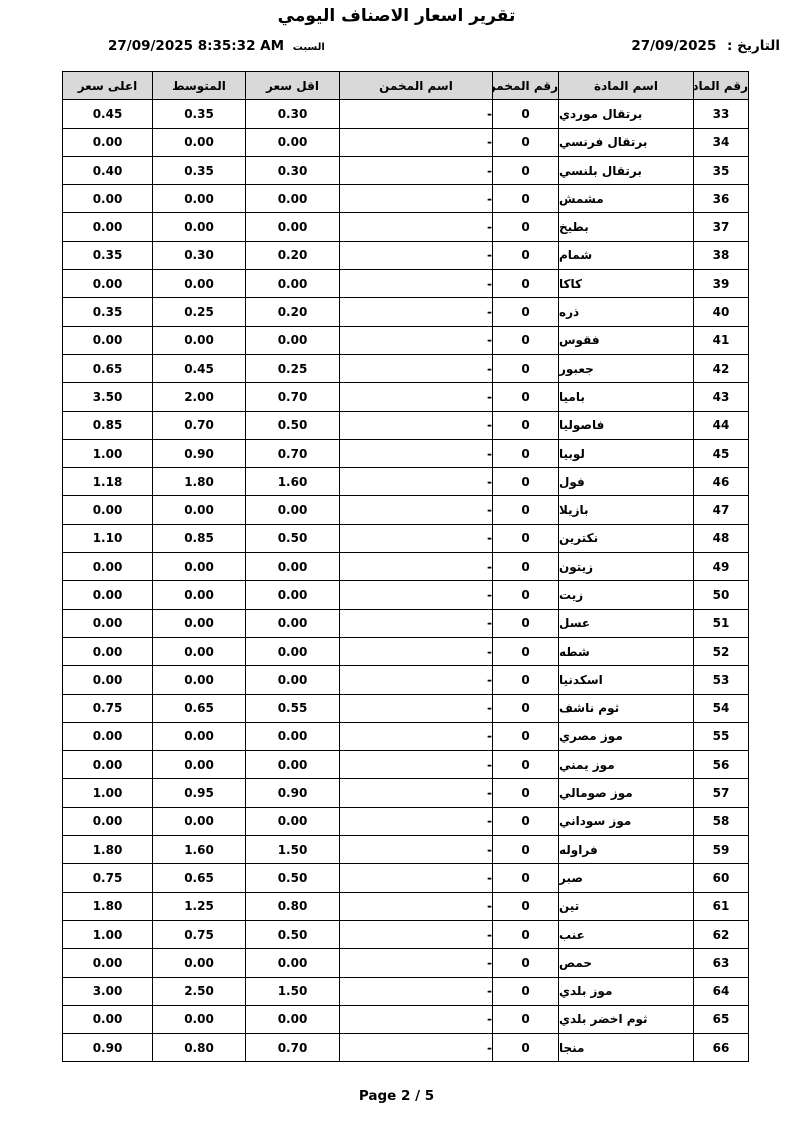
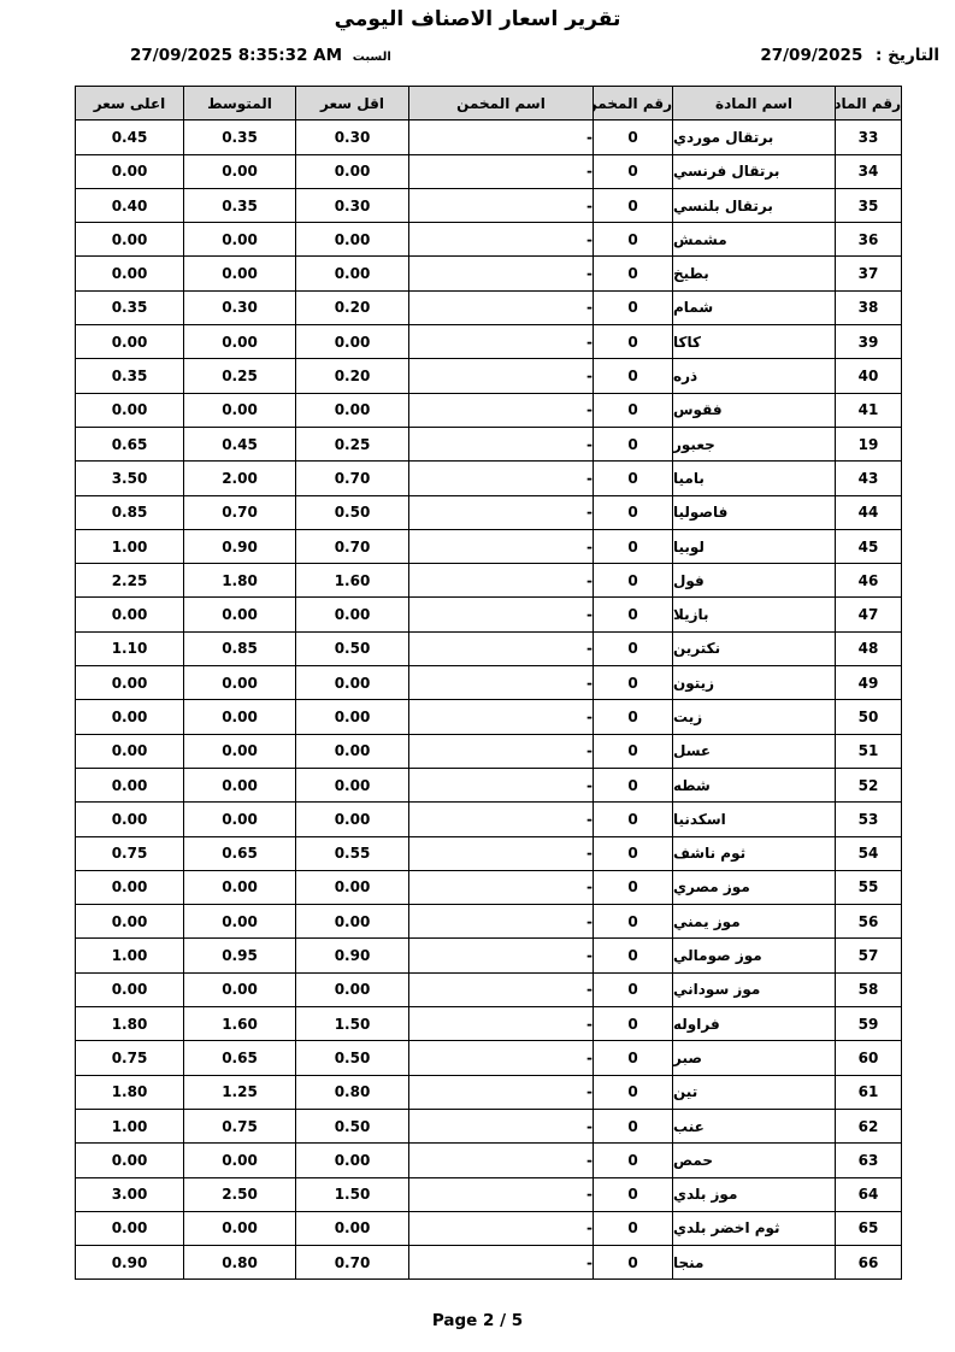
  تقرير اسعار الاصناف اليومي
  27/09/2025 8:35:32 AM السبت
  التاريخ : 27/09/2025
  اعلى سعر	المتوسط	اقل سعر	اسم المخمن	رقم المخم	اسم المادة	رقم الماد
  0.45	0.35	0.30	-	0	برتقال موردي	33
  0.00	0.00	0.00	-	0	برتقال فرنسي	34
  0.40	0.35	0.30	-	0	برتقال بلنسي	35
  0.00	0.00	0.00	-	0	مشمش	36
  0.00	0.00	0.00	-	0	بطيخ	37
  0.35	0.30	0.20	-	0	شمام	38
  0.00	0.00	0.00	-	0	كاكا	39
  0.35	0.25	0.20	-	0	ذره	40
  0.00	0.00	0.00	-	0	فقوس	41
- 0.65	0.45	0.25	-	0	جعبور	42
+ 0.65	0.45	0.25	-	0	جعبور	19
  3.50	2.00	0.70	-	0	باميا	43
  0.85	0.70	0.50	-	0	فاصوليا	44
  1.00	0.90	0.70	-	0	لوبيا	45
- 1.18	1.80	1.60	-	0	فول	46
+ 2.25	1.80	1.60	-	0	فول	46
  0.00	0.00	0.00	-	0	بازيلا	47
  1.10	0.85	0.50	-	0	نكترين	48
  0.00	0.00	0.00	-	0	زيتون	49
  0.00	0.00	0.00	-	0	زيت	50
  0.00	0.00	0.00	-	0	عسل	51
  0.00	0.00	0.00	-	0	شطه	52
  0.00	0.00	0.00	-	0	اسكدنيا	53
  0.75	0.65	0.55	-	0	ثوم ناشف	54
  0.00	0.00	0.00	-	0	موز مصري	55
  0.00	0.00	0.00	-	0	موز يمني	56
  1.00	0.95	0.90	-	0	موز صومالي	57
  0.00	0.00	0.00	-	0	موز سوداني	58
  1.80	1.60	1.50	-	0	فراوله	59
  0.75	0.65	0.50	-	0	صبر	60
  1.80	1.25	0.80	-	0	تين	61
  1.00	0.75	0.50	-	0	عنب	62
  0.00	0.00	0.00	-	0	حمص	63
  3.00	2.50	1.50	-	0	موز بلدي	64
  0.00	0.00	0.00	-	0	ثوم اخضر بلدي	65
  0.90	0.80	0.70	-	0	منجا	66
  Page 2 / 5
